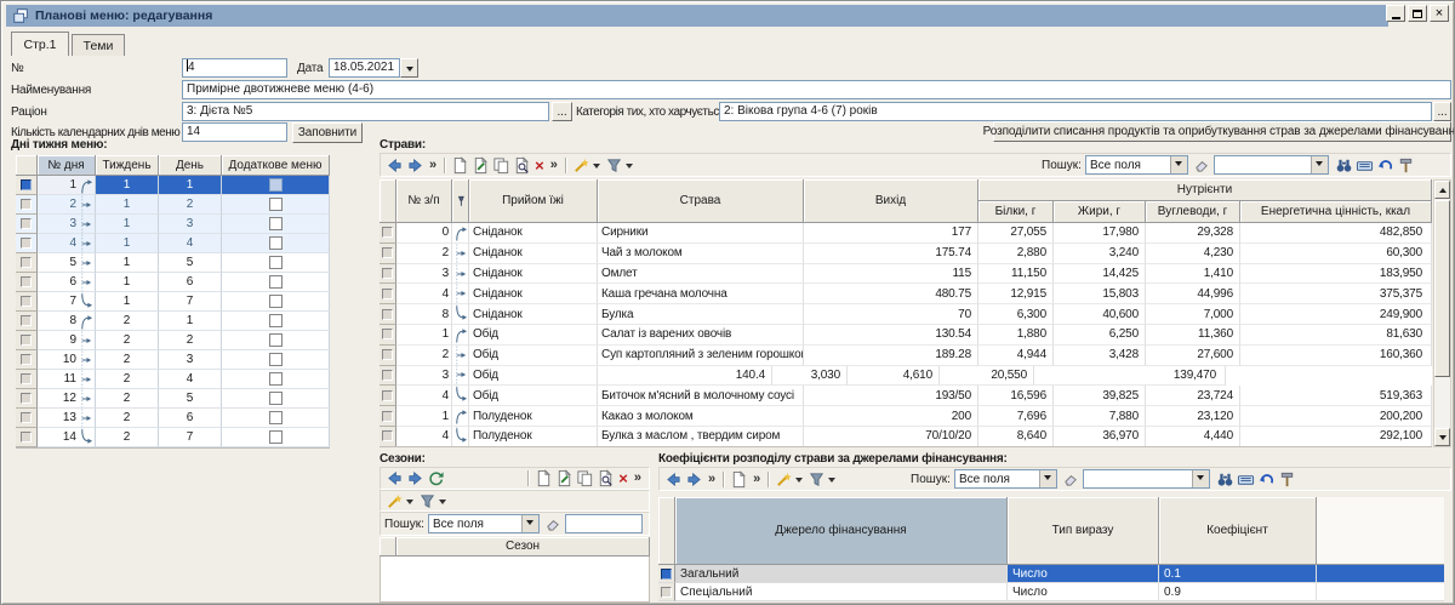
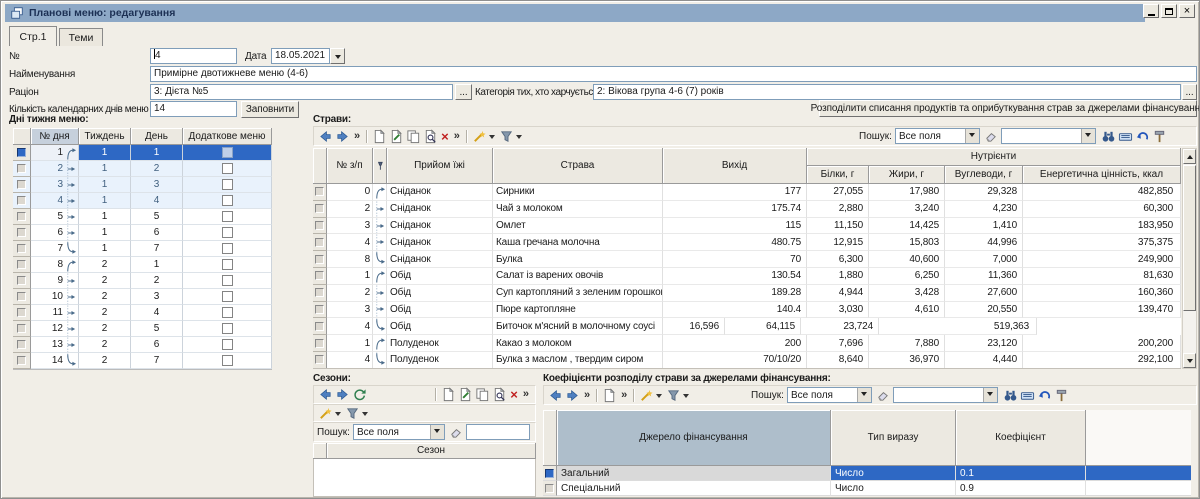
  Планові меню: редагування
  ×
  Стр.1
  Теми
  №
  4
  Дата
  18.05.2021
  Найменування
  Примірне двотижневе меню (4-6)
  Раціон
  3: Дієта №5
  ...
  Категорія тих, хто харчуєтьс
  2: Вікова група 4-6 (7) років
  ...
  Кількість календарних днів меню
  14
  Заповнити
  Розподілити списання продуктів та оприбуткування страв за джерелами фінансуванн
  Дні тижня меню:
  № дня
  Тиждень
  День
  Додаткове меню
  1
  1
  1
  2
  1
  2
  3
  1
  3
  4
  1
  4
  5
  1
  5
  6
  1
  6
  7
  1
  7
  8
  2
  1
  9
  2
  2
  10
  2
  3
  11
  2
  4
  12
  2
  5
  13
  2
  6
  14
  2
  7
  Страви:
  »
  ×
  »
  Пошук:
  Все поля
  № з/п
  Прийом їжі
  Страва
  Вихід
  Нутрієнти
  Білки, г
  Жири, г
  Вуглеводи, г
  Енергетична цінність, ккал
  0
  Сніданок
  Сирники
  177
  27,055
  17,980
  29,328
  482,850
  2
  Сніданок
  Чай з молоком
  175.74
  2,880
  3,240
  4,230
  60,300
  3
  Сніданок
  Омлет
  115
  11,150
  14,425
  1,410
  183,950
  4
  Сніданок
  Каша гречана молочна
  480.75
  12,915
  15,803
  44,996
  375,375
  8
  Сніданок
  Булка
  70
  6,300
  40,600
  7,000
  249,900
  1
  Обід
  Салат із варених овочів
  130.54
  1,880
  6,250
  11,360
  81,630
  2
  Обід
  Суп картопляний з зеленим горошко
  189.28
  4,944
  3,428
  27,600
  160,360
  3
  Обід
+ Пюре картопляне
  140.4
  3,030
  4,610
  20,550
  139,470
  4
  Обід
  Биточок м'ясний в молочному соусі
- 193/50
  16,596
- 39,825
+ 64,115
  23,724
  519,363
  1
  Полуденок
  Какао з молоком
  200
  7,696
  7,880
  23,120
  200,200
  4
  Полуденок
  Булка з маслом , твердим сиром
  70/10/20
  8,640
  36,970
  4,440
  292,100
  Сезони:
  ×
  »
  Пошук:
  Все поля
  Сезон
  Коефіцієнти розподілу страви за джерелами фінансування:
  »
  »
  Пошук:
  Все поля
  Джерело фінансування
  Тип виразу
  Коефіцієнт
  Загальний
  Число
  0.1
  Спеціальний
  Число
  0.9
